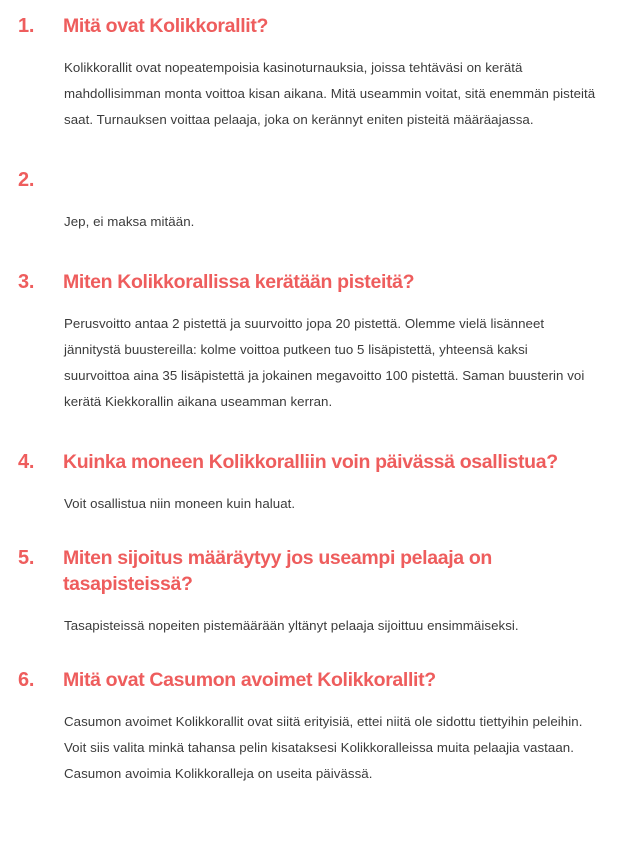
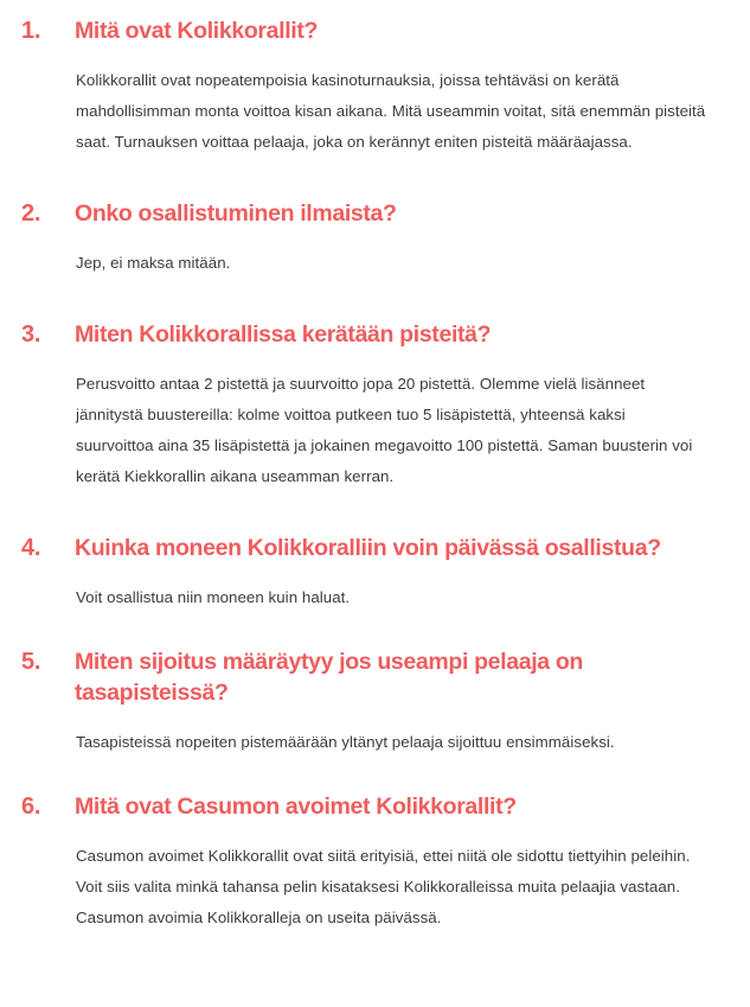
  1.
  Mitä ovat Kolikkorallit?
  Kolikkorallit ovat nopeatempoisia kasinoturnauksia, joissa tehtäväsi on kerätä mahdollisimman monta voittoa kisan aikana. Mitä useammin voitat, sitä enemmän pisteitä saat. Turnauksen voittaa pelaaja, joka on kerännyt eniten pisteitä määräajassa.
  2.
+ Onko osallistuminen ilmaista?
  Jep, ei maksa mitään.
  3.
  Miten Kolikkorallissa kerätään pisteitä?
  Perusvoitto antaa 2 pistettä ja suurvoitto jopa 20 pistettä. Olemme vielä lisänneet jännitystä buustereilla: kolme voittoa putkeen tuo 5 lisäpistettä, yhteensä kaksi suurvoittoa aina 35 lisäpistettä ja jokainen megavoitto 100 pistettä. Saman buusterin voi kerätä Kiekkorallin aikana useamman kerran.
  4.
  Kuinka moneen Kolikkoralliin voin päivässä osallistua?
  Voit osallistua niin moneen kuin haluat.
  5.
  Miten sijoitus määräytyy jos useampi pelaaja on tasapisteissä?
  Tasapisteissä nopeiten pistemäärään yltänyt pelaaja sijoittuu ensimmäiseksi.
  6.
  Mitä ovat Casumon avoimet Kolikkorallit?
  Casumon avoimet Kolikkorallit ovat siitä erityisiä, ettei niitä ole sidottu tiettyihin peleihin. Voit siis valita minkä tahansa pelin kisataksesi Kolikkoralleissa muita pelaajia vastaan. Casumon avoimia Kolikkoralleja on useita päivässä.
